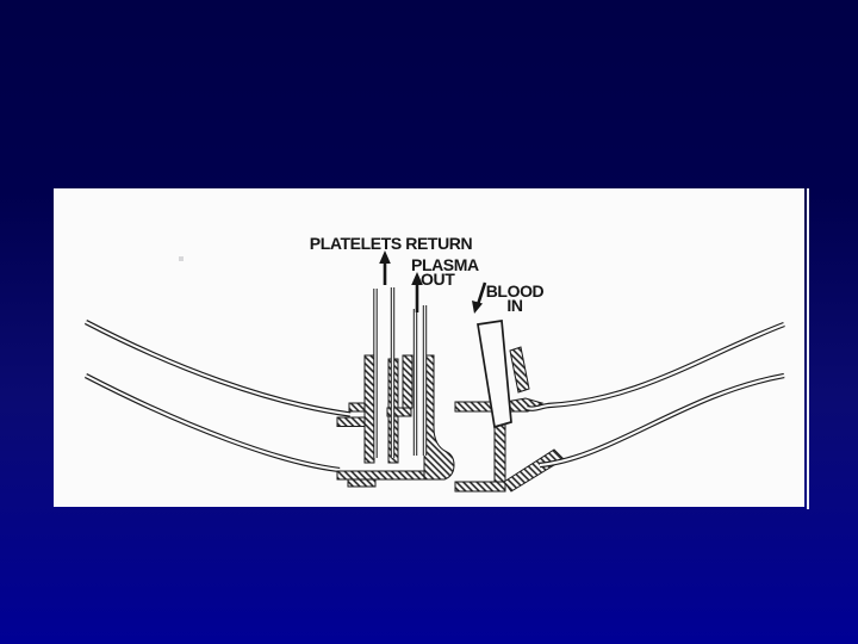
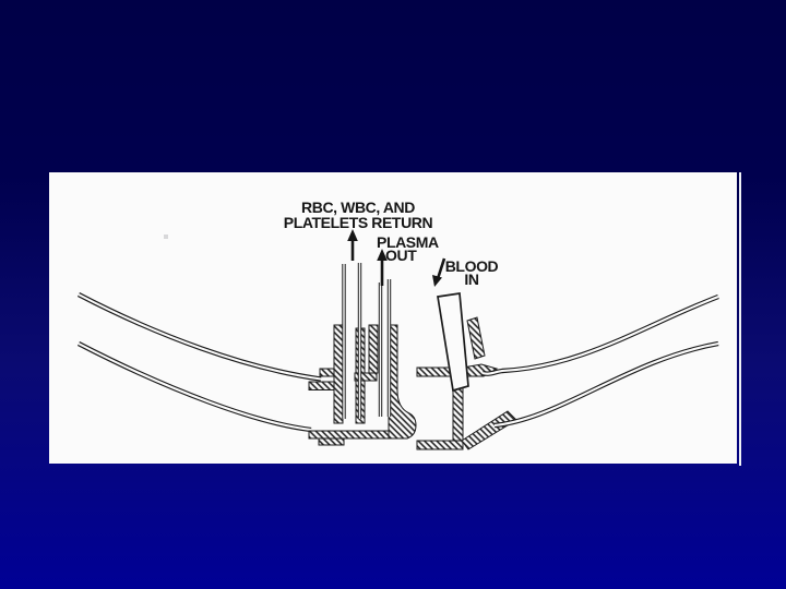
+ RBC, WBC, AND
  PLATELETS RETURN
  PLASMA
  OUT
  BLOOD
  IN
